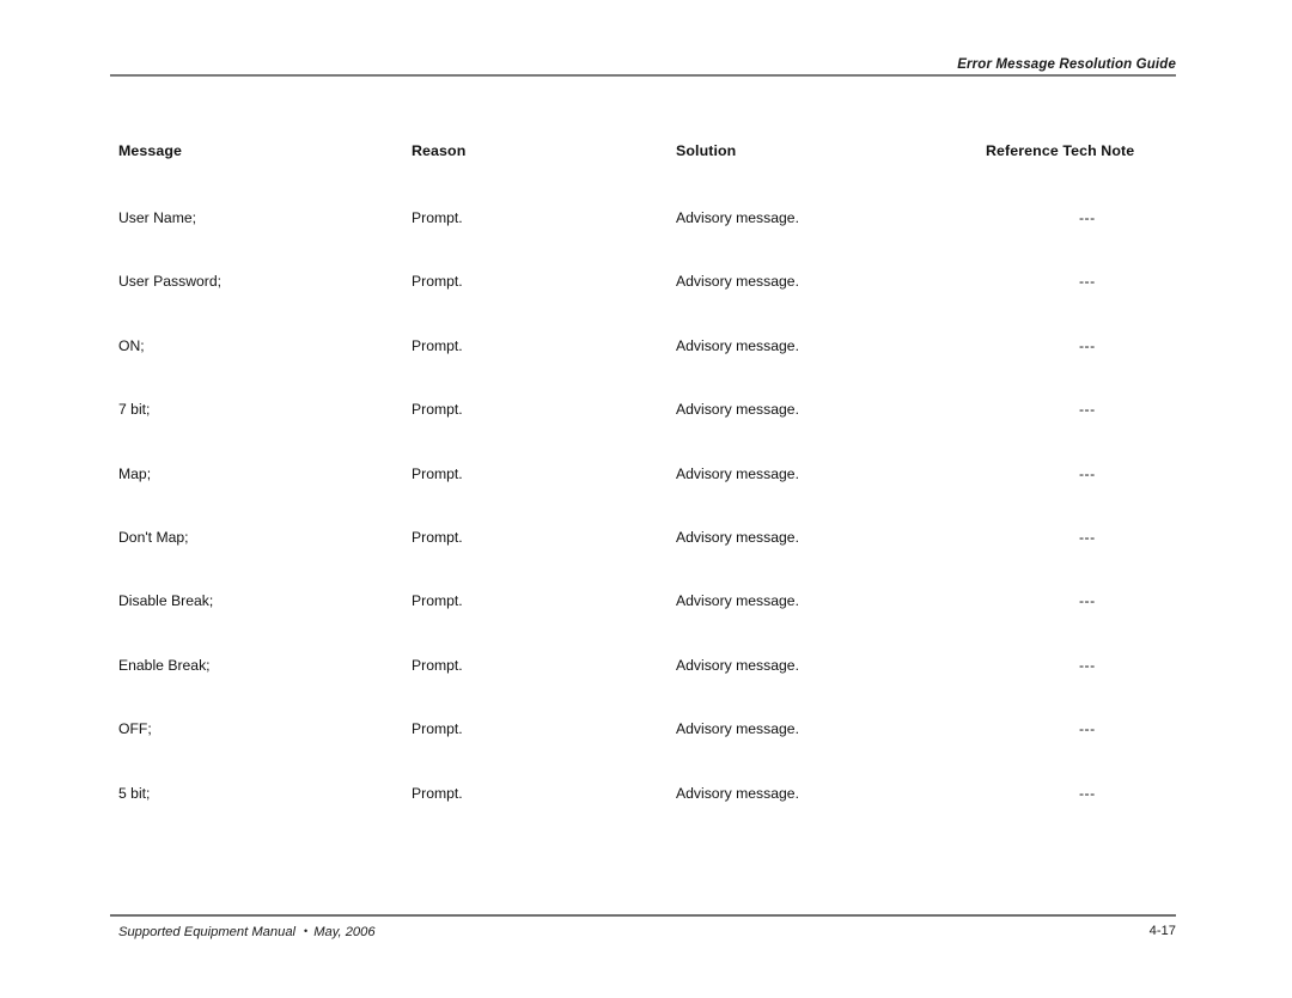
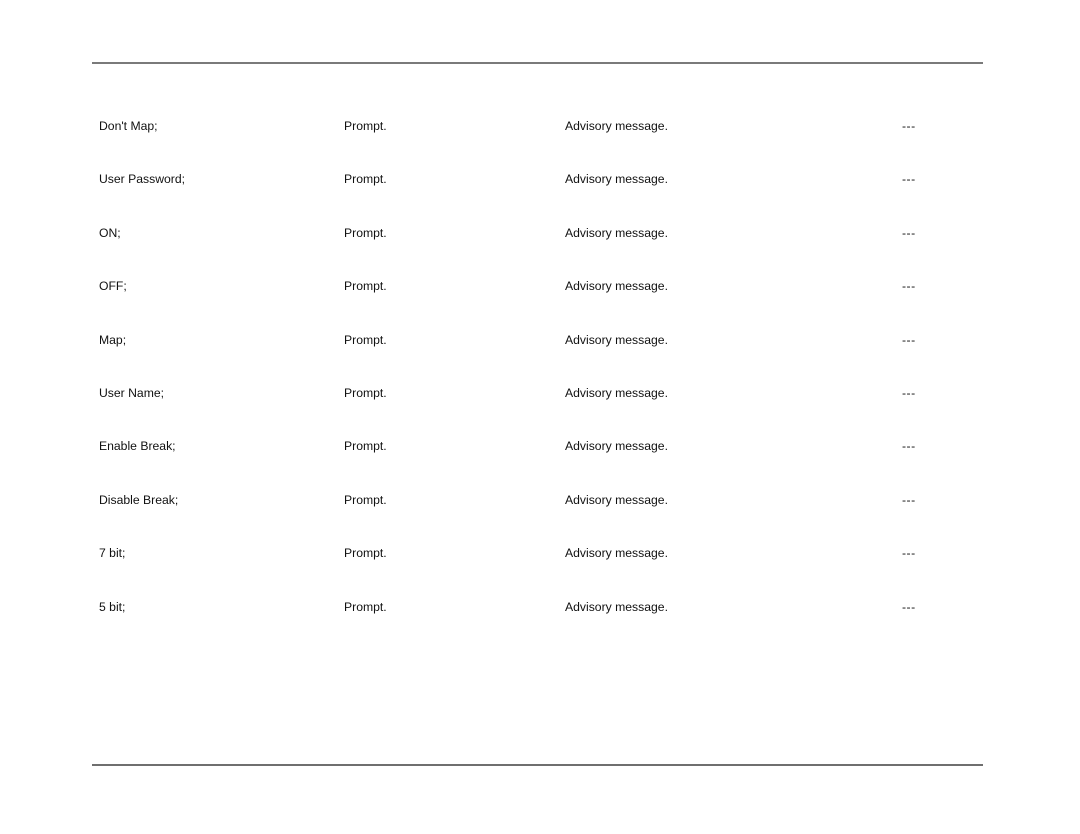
- Error Message Resolution Guide
- Message
- Reason
- Solution
- Reference Tech Note
- User Name;
+ Don't Map;
  Prompt.
  Advisory message.
  ---
  User Password;
  Prompt.
  Advisory message.
  ---
  ON;
  Prompt.
  Advisory message.
  ---
- 7 bit;
+ OFF;
  Prompt.
  Advisory message.
  ---
  Map;
  Prompt.
  Advisory message.
  ---
- Don't Map;
+ User Name;
  Prompt.
  Advisory message.
  ---
- Disable Break;
+ Enable Break;
  Prompt.
  Advisory message.
  ---
- Enable Break;
+ Disable Break;
  Prompt.
  Advisory message.
  ---
- OFF;
+ 7 bit;
  Prompt.
  Advisory message.
  ---
  5 bit;
  Prompt.
  Advisory message.
  ---
- Supported Equipment Manual • May, 2006
- 4-17
